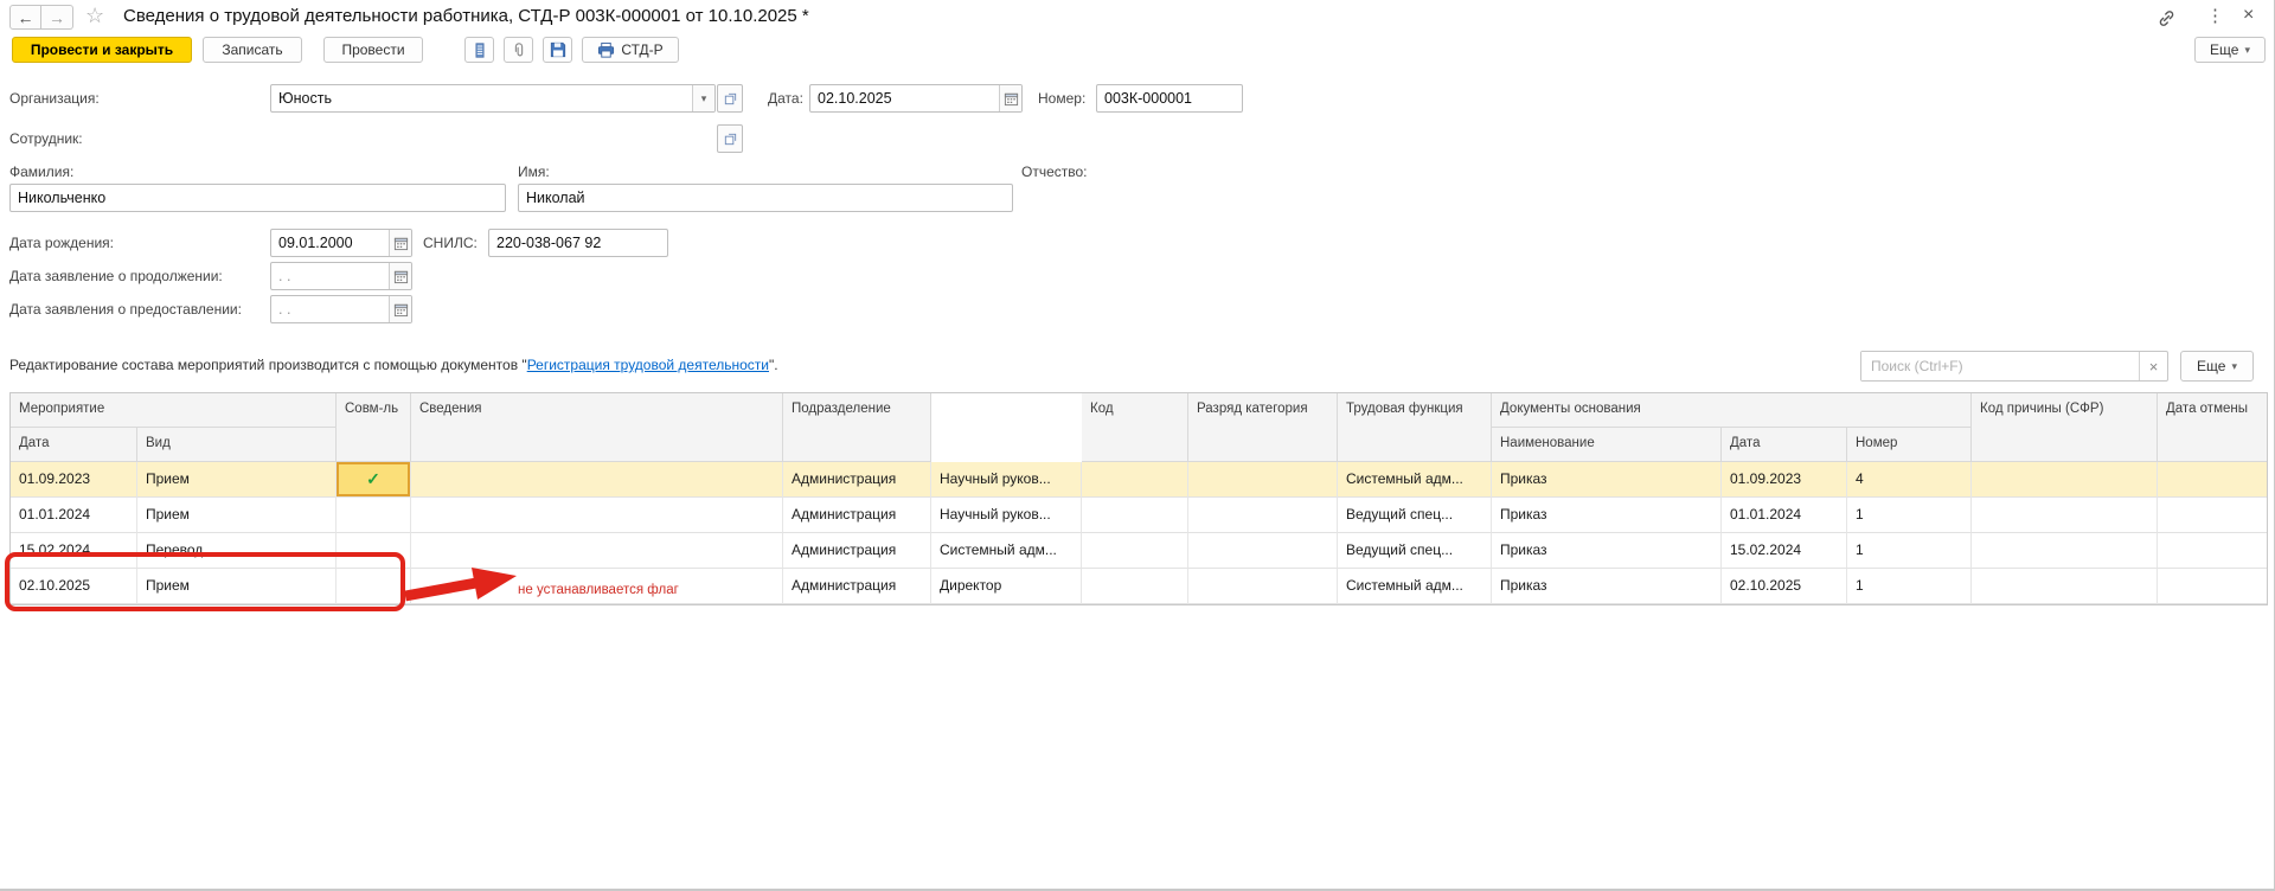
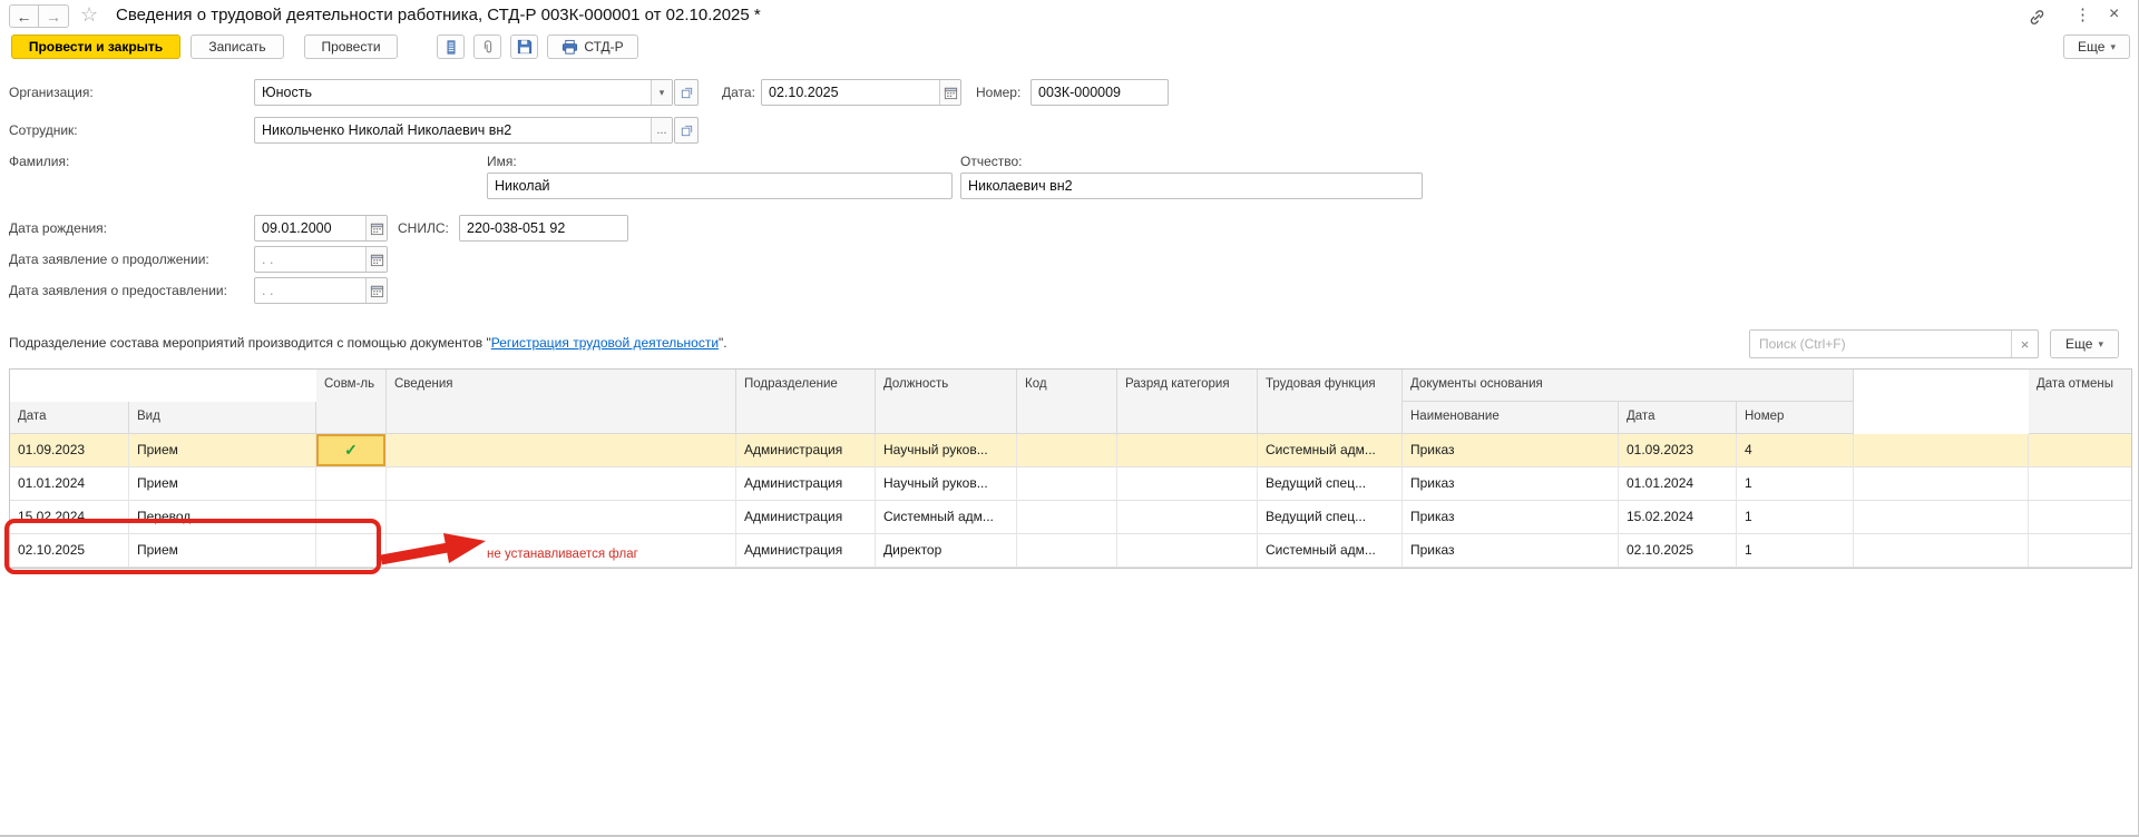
  ←
  →
  ☆
- Сведения о трудовой деятельности работника, СТД-Р 003К-000001 от 10.10.2025 *
+ Сведения о трудовой деятельности работника, СТД-Р 003К-000001 от 02.10.2025 *
  ⋮
  ×
  Провести и закрыть
  Записать
  Провести
  СТД-Р
  Еще
  ▾
  Организация:
  Юность
  ▾
  Дата:
  02.10.2025
  Номер:
- 003К-000001
+ 003К-000009
  Сотрудник:
+ Никольченко Николай Николаевич вн2
+ ...
  Фамилия:
- Никольченко
  Имя:
  Николай
  Отчество:
+ Николаевич вн2
  Дата рождения:
  09.01.2000
  СНИЛС:
- 220-038-067 92
+ 220-038-051 92
  Дата заявление о продолжении:
  . .
  Дата заявления о предоставлении:
  . .
- Редактирование состава мероприятий производится с помощью документов "Регистрация трудовой деятельности".
+ Подразделение состава мероприятий производится с помощью документов "Регистрация трудовой деятельности".
  Поиск (Ctrl+F)
  ×
  Еще
  ▾
- Мероприятие
  Совм-ль
  Сведения
  Подразделение
+ Должность
  Код
  Разряд категория
  Трудовая функция
  Документы основания
- Код причины (СФР)
  Дата отмены
  Дата
  Вид
  Наименование
  Дата
  Номер
  01.09.2023
  Прием
  ✓
  Администрация
  Научный руков...
  Системный адм...
  Приказ
  01.09.2023
  4
  01.01.2024
  Прием
  Администрация
  Научный руков...
  Ведущий спец...
  Приказ
  01.01.2024
  1
  15.02.2024
  Перевод
  Администрация
  Системный адм...
  Ведущий спец...
  Приказ
  15.02.2024
  1
  02.10.2025
  Прием
  Администрация
  Директор
  Системный адм...
  Приказ
  02.10.2025
  1
  не устанавливается флаг
